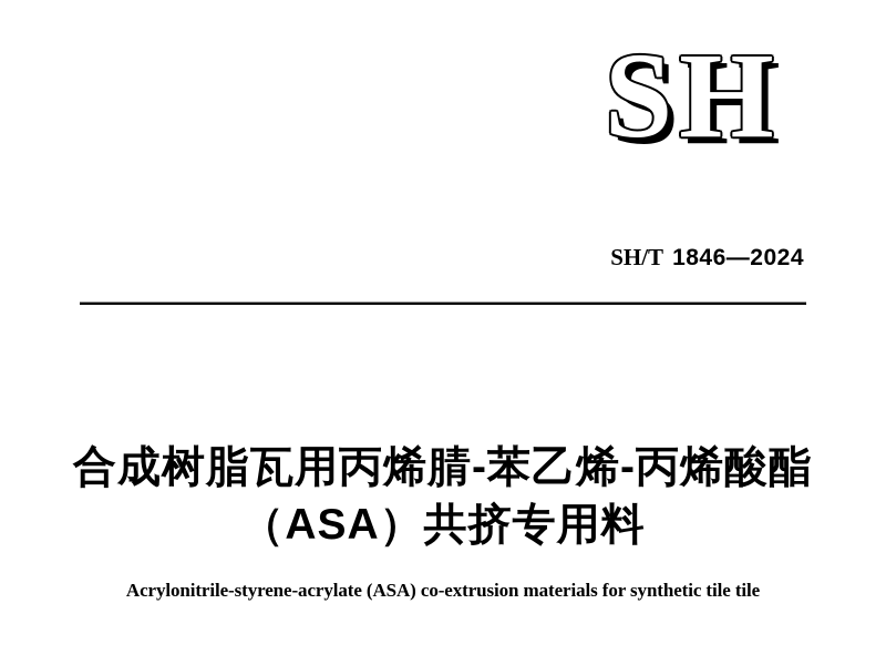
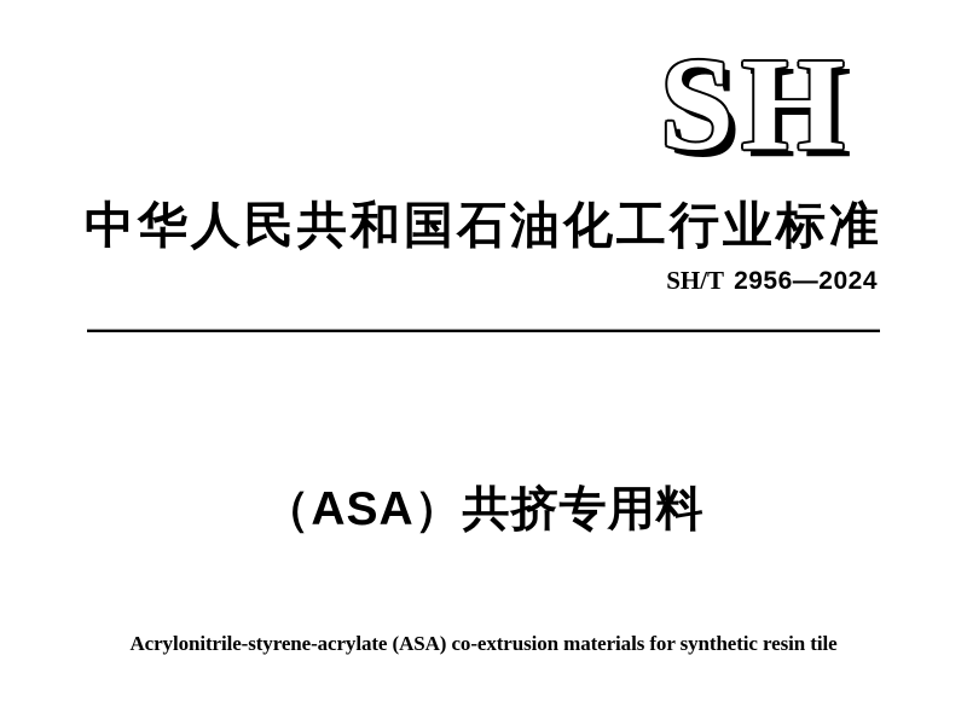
  SH
+ 中华人民共和国石油化工行业标准
- SH/T 1846—2024
+ SH/T 2956—2024
- 合成树脂瓦用丙烯腈-苯乙烯-丙烯酸酯
  （ASA）共挤专用料
- Acrylonitrile-styrene-acrylate (ASA) co-extrusion materials for synthetic tile tile
+ Acrylonitrile-styrene-acrylate (ASA) co-extrusion materials for synthetic resin tile
